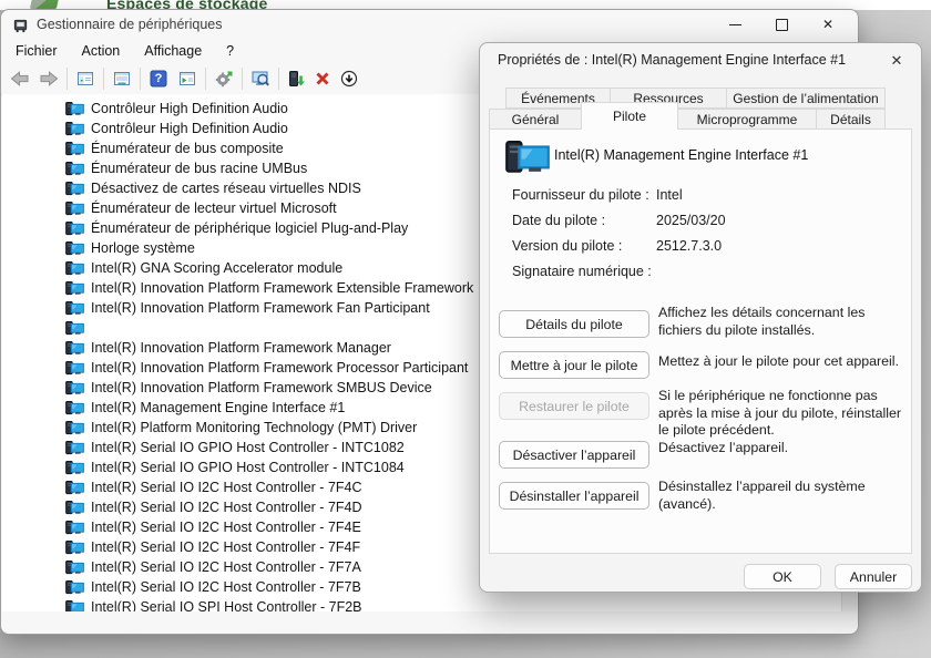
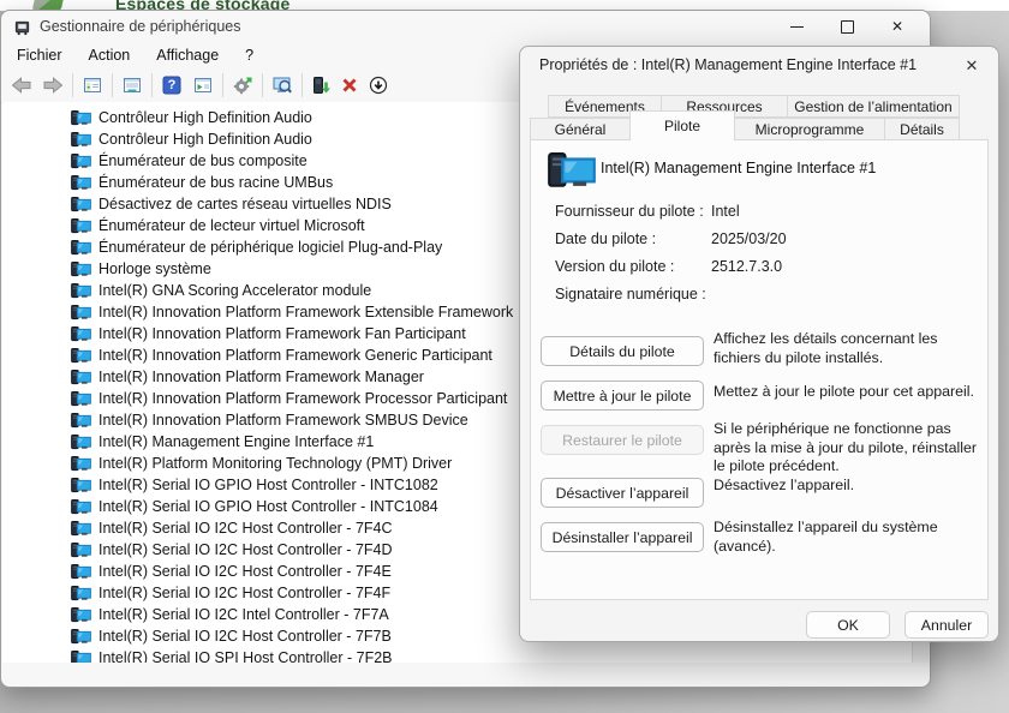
  Espaces de stockage
  Gestionnaire de périphériques
  ✕
  Fichier
  Action
  Affichage
  ?
  ?
  Contrôleur High Definition Audio
  Contrôleur High Definition Audio
  Énumérateur de bus composite
  Énumérateur de bus racine UMBus
  Désactivez de cartes réseau virtuelles NDIS
  Énumérateur de lecteur virtuel Microsoft
  Énumérateur de périphérique logiciel Plug-and-Play
  Horloge système
  Intel(R) GNA Scoring Accelerator module
  Intel(R) Innovation Platform Framework Extensible Framework
  Intel(R) Innovation Platform Framework Fan Participant
+ Intel(R) Innovation Platform Framework Generic Participant
  Intel(R) Innovation Platform Framework Manager
  Intel(R) Innovation Platform Framework Processor Participant
  Intel(R) Innovation Platform Framework SMBUS Device
  Intel(R) Management Engine Interface #1
  Intel(R) Platform Monitoring Technology (PMT) Driver
  Intel(R) Serial IO GPIO Host Controller - INTC1082
  Intel(R) Serial IO GPIO Host Controller - INTC1084
  Intel(R) Serial IO I2C Host Controller - 7F4C
  Intel(R) Serial IO I2C Host Controller - 7F4D
  Intel(R) Serial IO I2C Host Controller - 7F4E
  Intel(R) Serial IO I2C Host Controller - 7F4F
- Intel(R) Serial IO I2C Host Controller - 7F7A
+ Intel(R) Serial IO I2C Intel Controller - 7F7A
  Intel(R) Serial IO I2C Host Controller - 7F7B
  Intel(R) Serial IO SPI Host Controller - 7F2B
  Propriétés de : Intel(R) Management Engine Interface #1
  ✕
  Événements
  Ressources
  Gestion de l’alimentation
  Général
  Pilote
  Microprogramme
  Détails
  Intel(R) Management Engine Interface #1
  Fournisseur du pilote :
  Intel
  Date du pilote :
  2025/03/20
  Version du pilote :
  2512.7.3.0
  Signataire numérique :
  Détails du pilote
  Affichez les détails concernant les fichiers du pilote installés.
  Mettre à jour le pilote
  Mettez à jour le pilote pour cet appareil.
  Restaurer le pilote
  Si le périphérique ne fonctionne pas après la mise à jour du pilote, réinstaller le pilote précédent.
  Désactiver l’appareil
  Désactivez l’appareil.
  Désinstaller l’appareil
  Désinstallez l’appareil du système (avancé).
  OK
  Annuler
